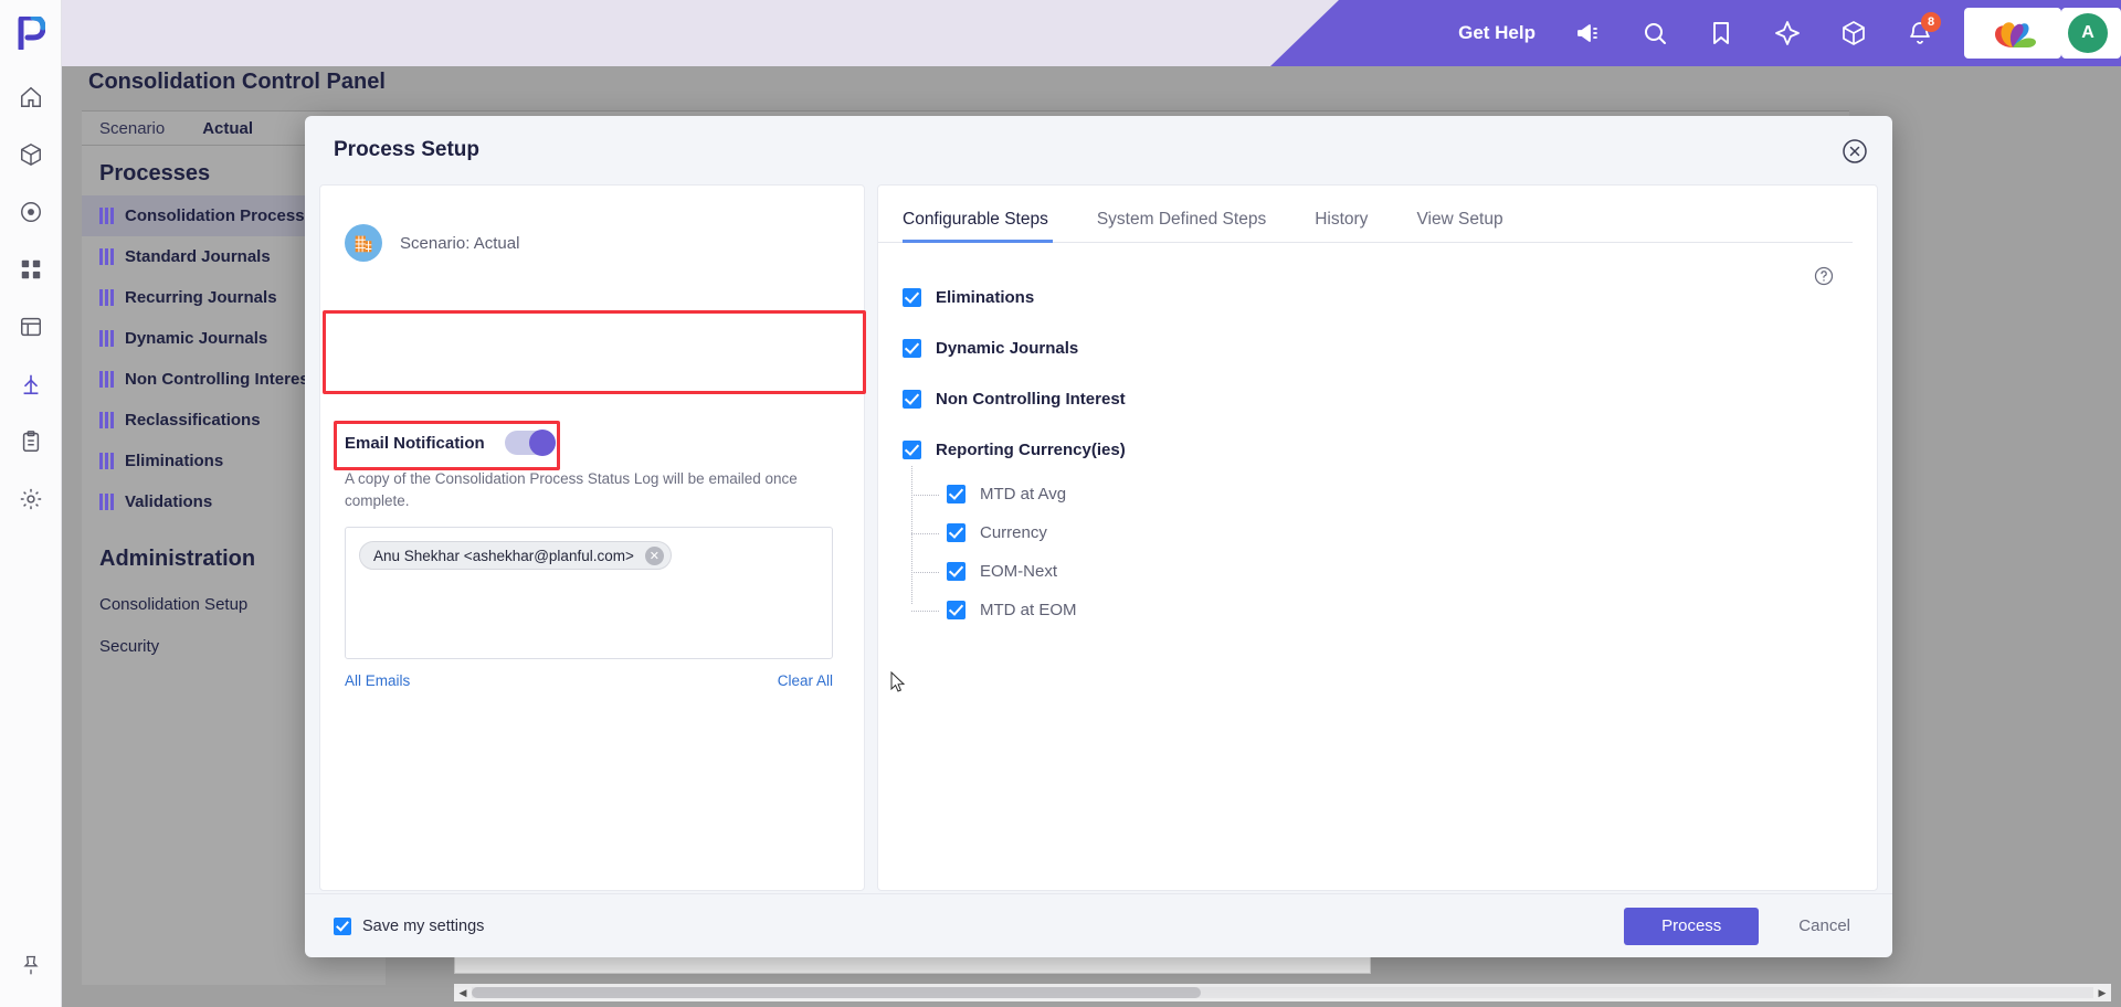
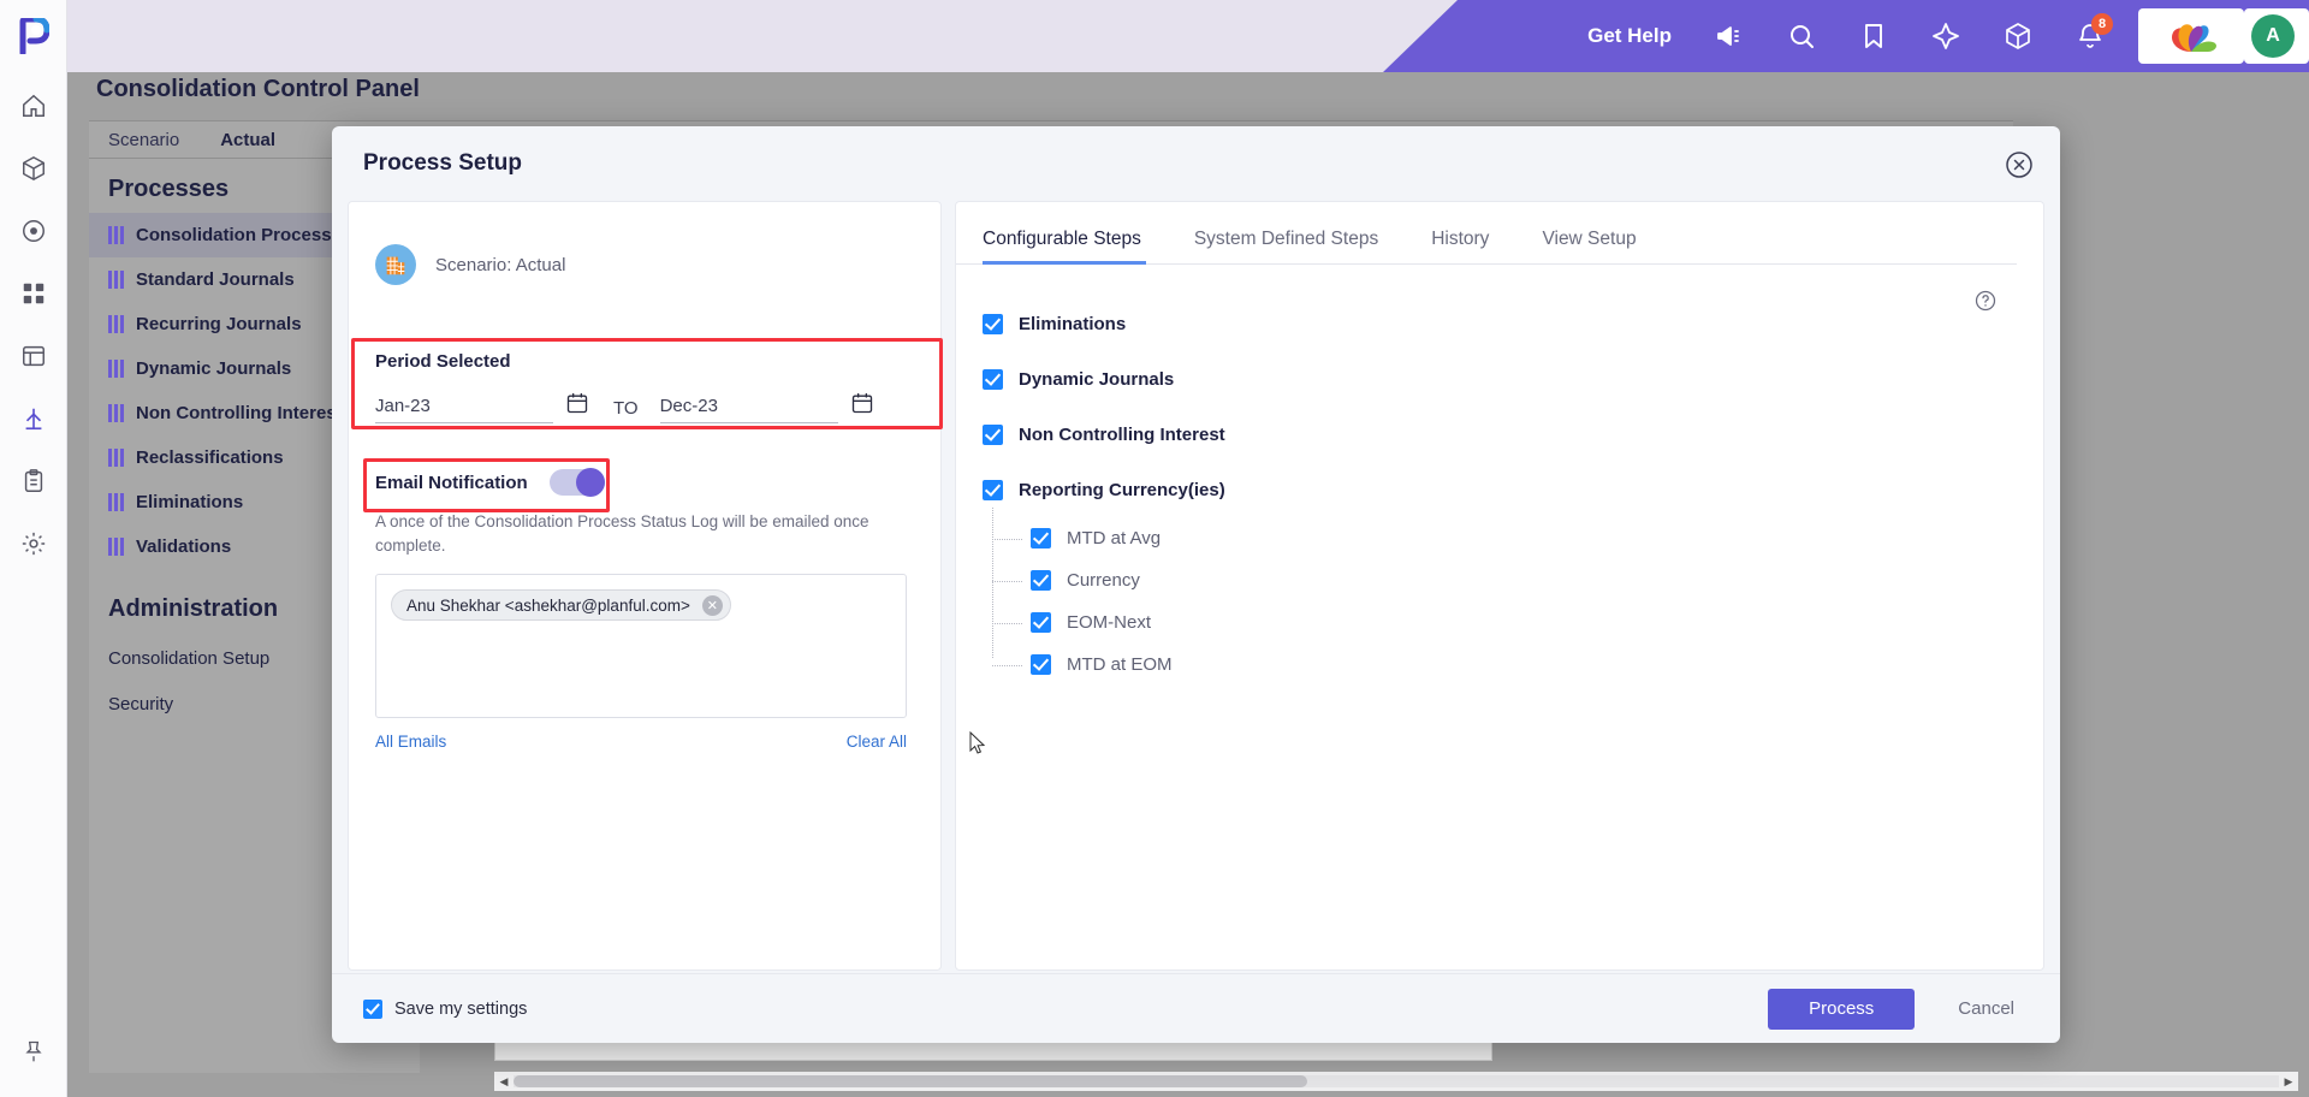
  Get Help
  8
  A
  Consolidation Control Panel
  Scenario
  Actual
  Processes
  Consolidation Process
  Standard Journals
  Recurring Journals
  Dynamic Journals
  Non Controlling Intere
  Reclassifications
  Eliminations
  Validations
  Administration
  Consolidation Setup
  Security
  ◀
  ▶
  Process Setup
  Scenario: Actual
+ Period Selected
+ Jan-23
+ TO
+ Dec-23
  Email Notification
- A copy of the Consolidation Process Status Log will be emailed once complete.
+ A once of the Consolidation Process Status Log will be emailed once complete.
  Anu Shekhar <ashekhar@planful.com>
  ✕
  All Emails
  Clear All
  Configurable Steps
  System Defined Steps
  History
  View Setup
  Eliminations
  Dynamic Journals
  Non Controlling Interest
  Reporting Currency(ies)
  MTD at Avg
  Currency
  EOM-Next
  MTD at EOM
  Save my settings
  Process
  Cancel
